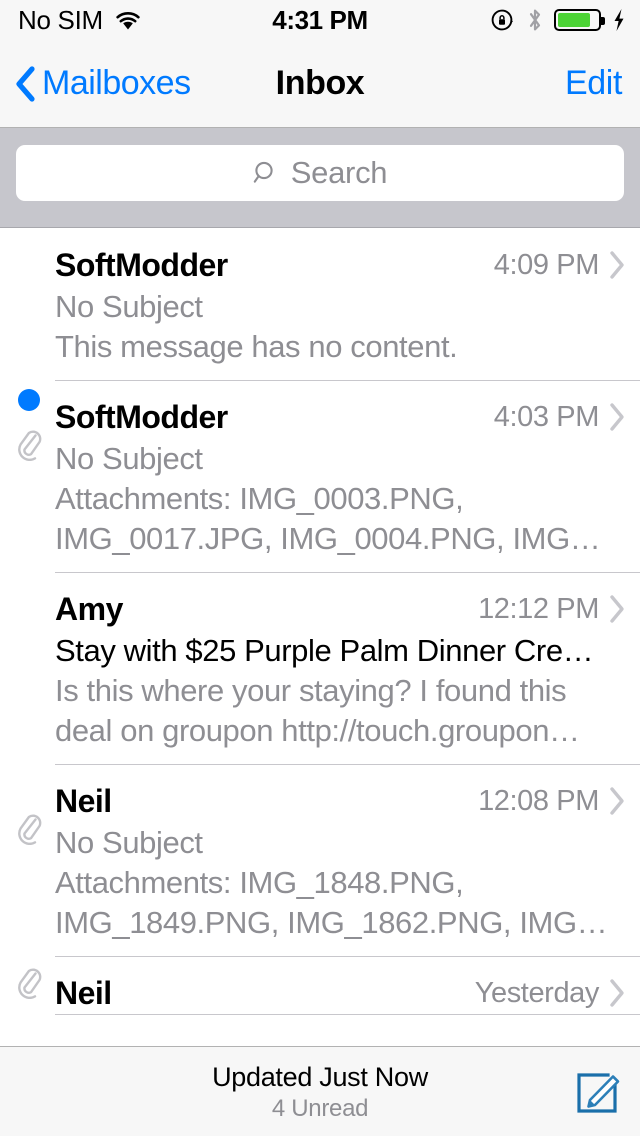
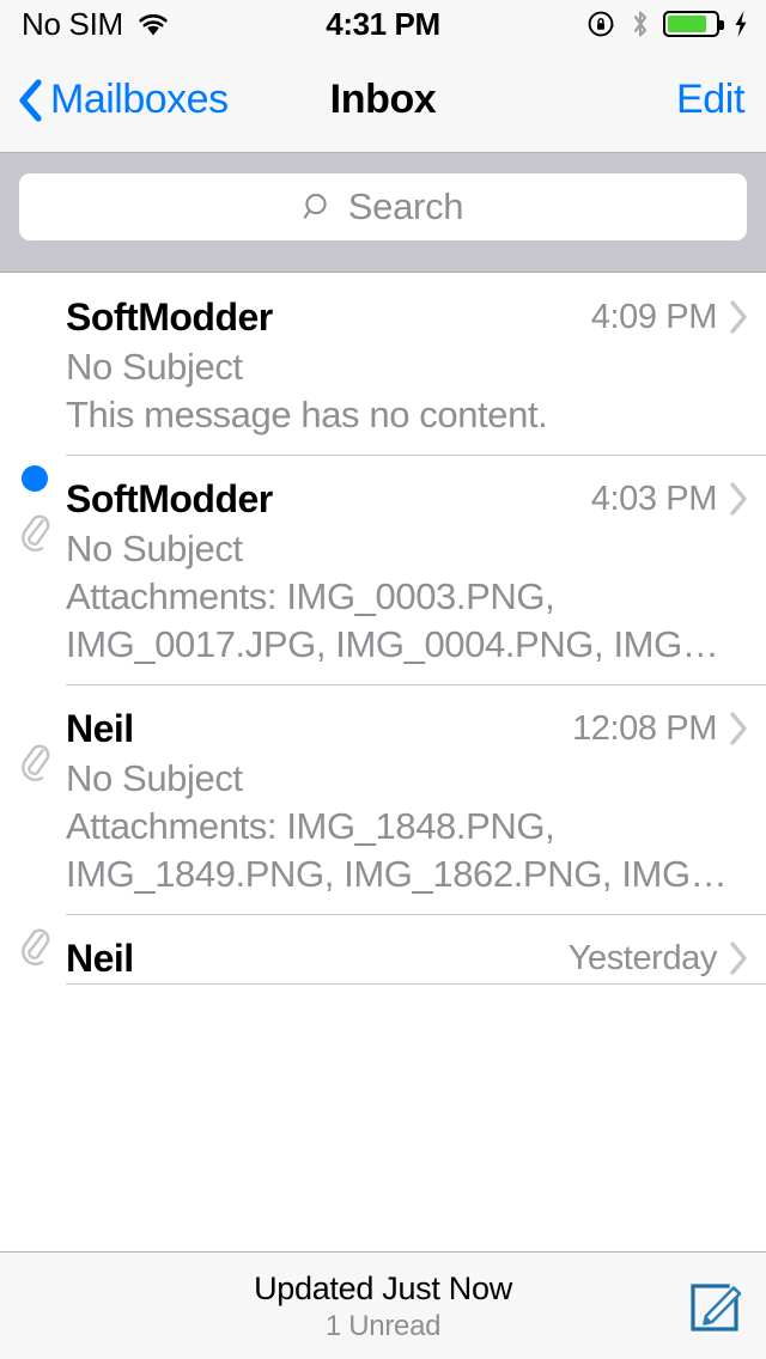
  No SIM
  4:31 PM
  Mailboxes
  Inbox
  Edit
  Search
  SoftModder
  4:09 PM
  No Subject
  This message has no content.
  SoftModder
  4:03 PM
  No Subject
  Attachments: IMG_0003.PNG,
  IMG_0017.JPG, IMG_0004.PNG, IMG…
- Amy
- 12:12 PM
- Stay with $25 Purple Palm Dinner Cre…
- Is this where your staying? I found this
- deal on groupon http://touch.groupon…
  Neil
  12:08 PM
  No Subject
  Attachments: IMG_1848.PNG,
  IMG_1849.PNG, IMG_1862.PNG, IMG…
  Neil
  Yesterday
  Updated Just Now
- 4 Unread
+ 1 Unread
